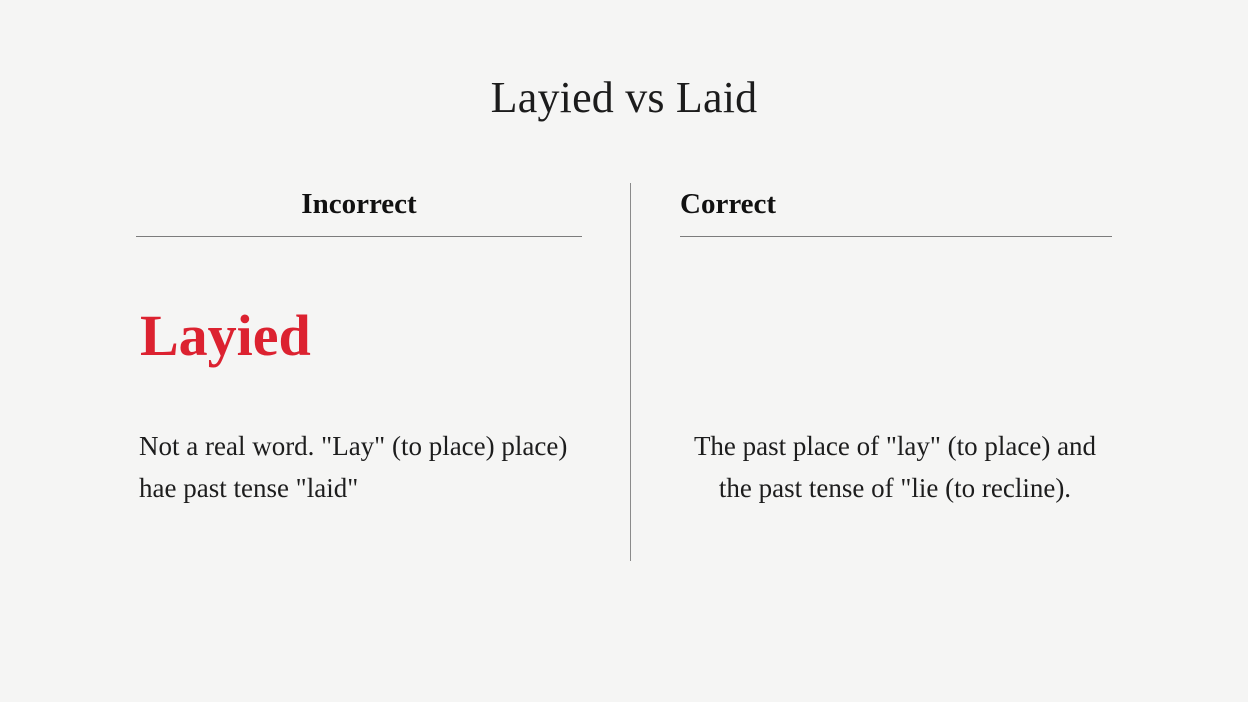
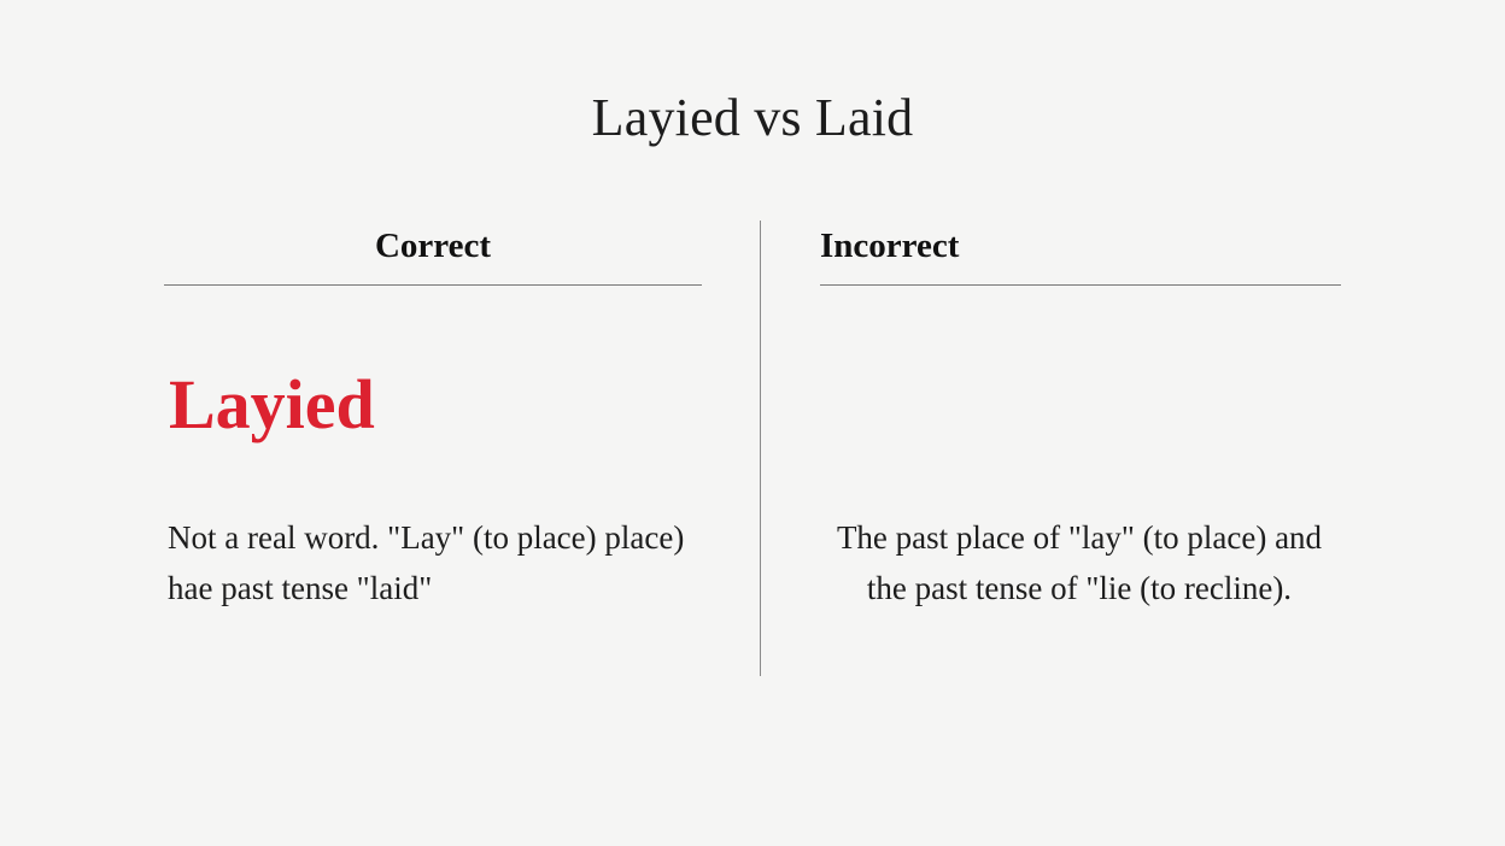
  Layied vs Laid
- Incorrect
+ Correct
  Layied
  Not a real word. "Lay" (to place) place) hae past tense "laid"
- Correct
+ Incorrect
  The past place of "lay" (to place) and the past tense of "lie (to recline).
